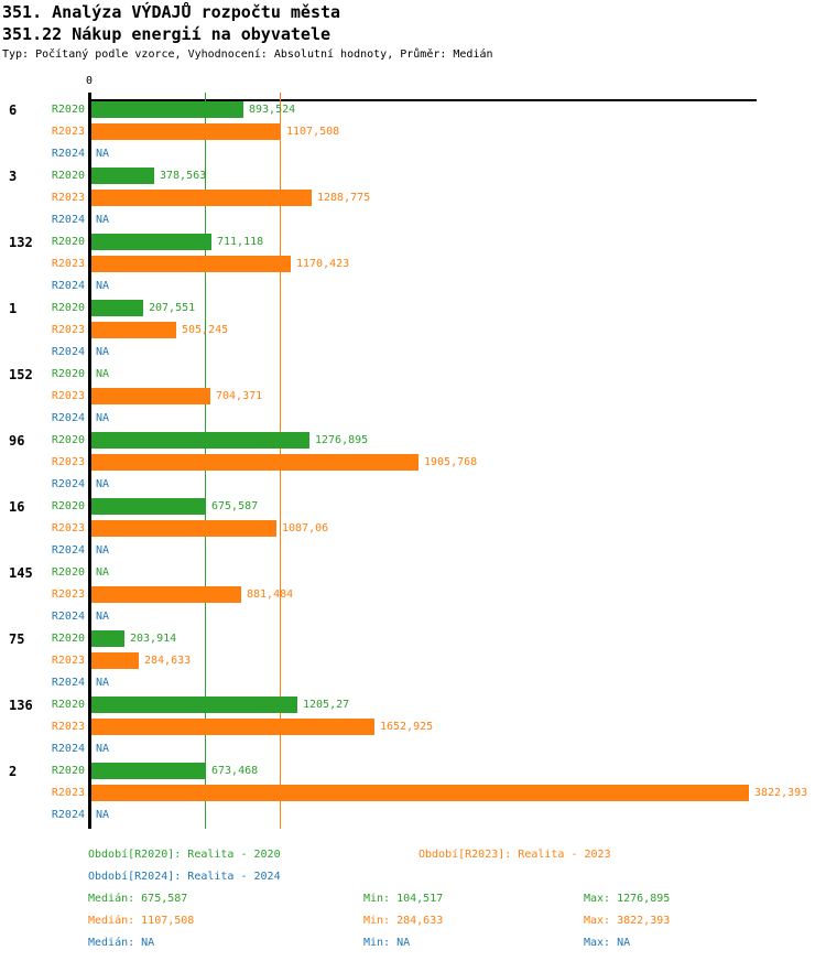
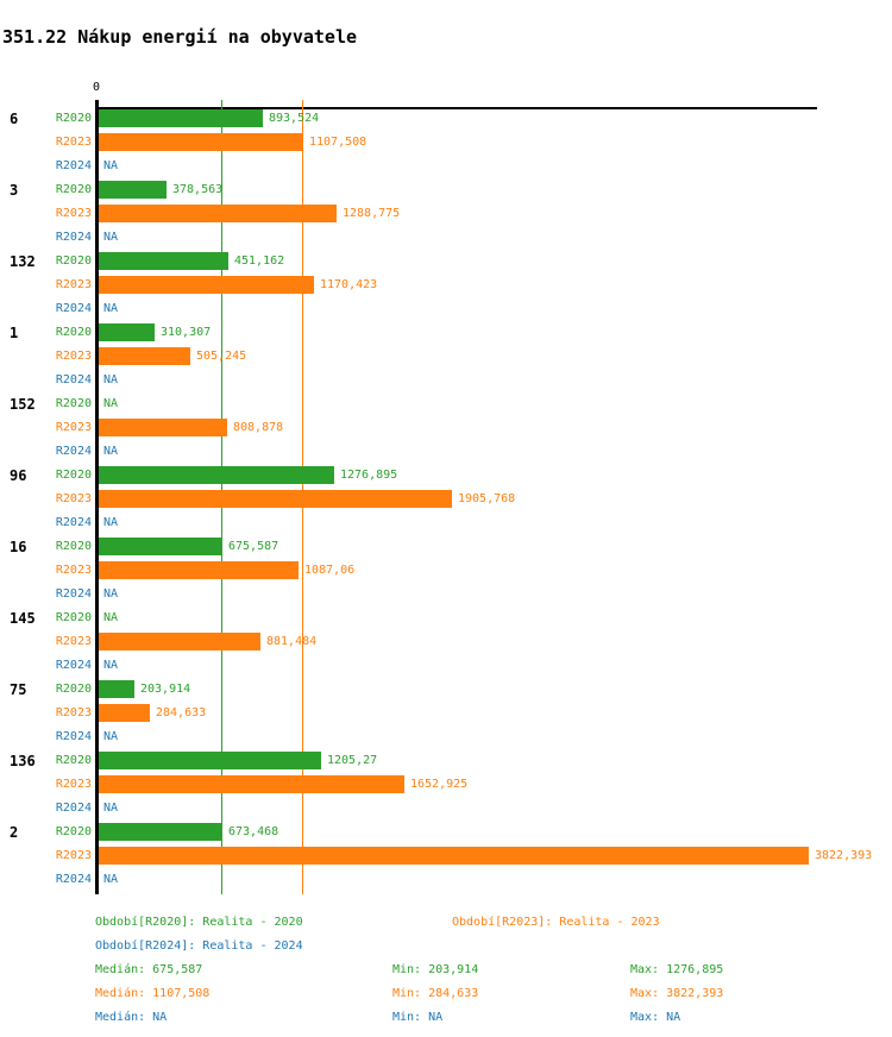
- 351. Analýza VÝDAJŮ rozpočtu města
  351.22 Nákup energií na obyvatele
- Typ: Počítaný podle vzorce, Vyhodnocení: Absolutní hodnoty, Průměr: Medián
  0
  6
  R2020
  893,524
  R2023
  1107,508
  R2024
  NA
  3
  R2020
  378,563
  R2023
  1288,775
  R2024
  NA
  132
  R2020
- 711,118
+ 451,162
  R2023
  1170,423
  R2024
  NA
  1
  R2020
- 207,551
+ 310,307
  R2023
  505,245
  R2024
  NA
  152
  R2020
  NA
  R2023
- 704,371
+ 808,878
  R2024
  NA
  96
  R2020
  1276,895
  R2023
  1905,768
  R2024
  NA
  16
  R2020
  675,587
  R2023
  1087,06
  R2024
  NA
  145
  R2020
  NA
  R2023
  881,484
  R2024
  NA
  75
  R2020
  203,914
  R2023
  284,633
  R2024
  NA
  136
  R2020
  1205,27
  R2023
  1652,925
  R2024
  NA
  2
  R2020
  673,468
  R2023
  3822,393
  R2024
  NA
  Období[R2020]: Realita - 2020
  Období[R2023]: Realita - 2023
  Období[R2024]: Realita - 2024
  Medián: 675,587
- Min: 104,517
+ Min: 203,914
  Max: 1276,895
  Medián: 1107,508
  Min: 284,633
  Max: 3822,393
  Medián: NA
  Min: NA
  Max: NA
